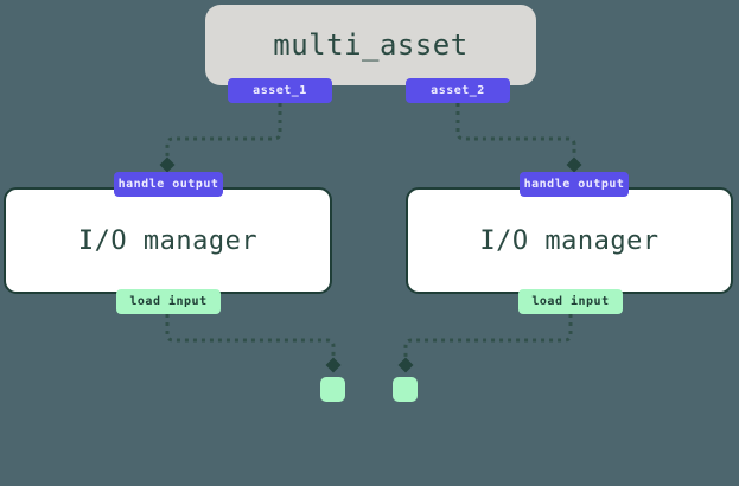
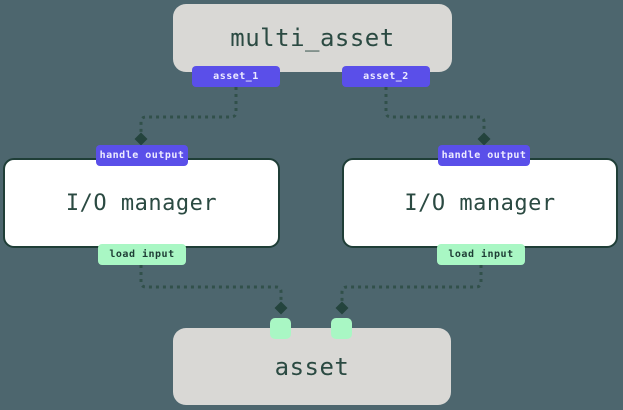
  multi_asset
  I/O manager
  I/O manager
+ asset
  asset_1
  asset_2
  handle output
  handle output
  load input
  load input
